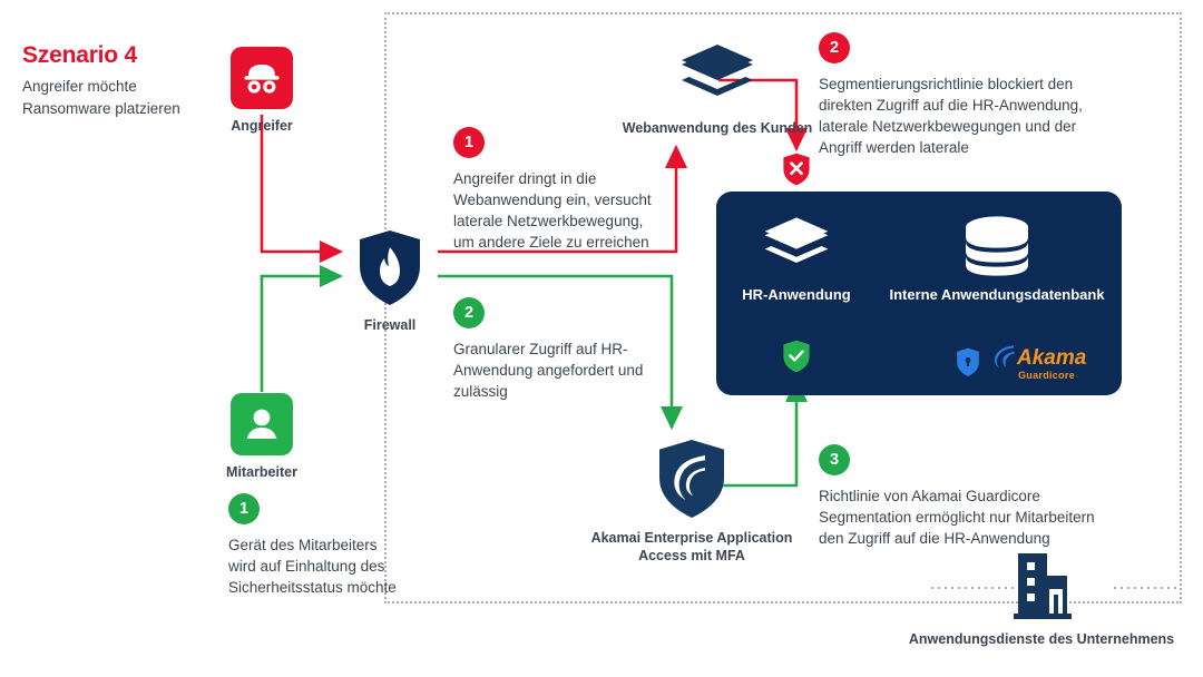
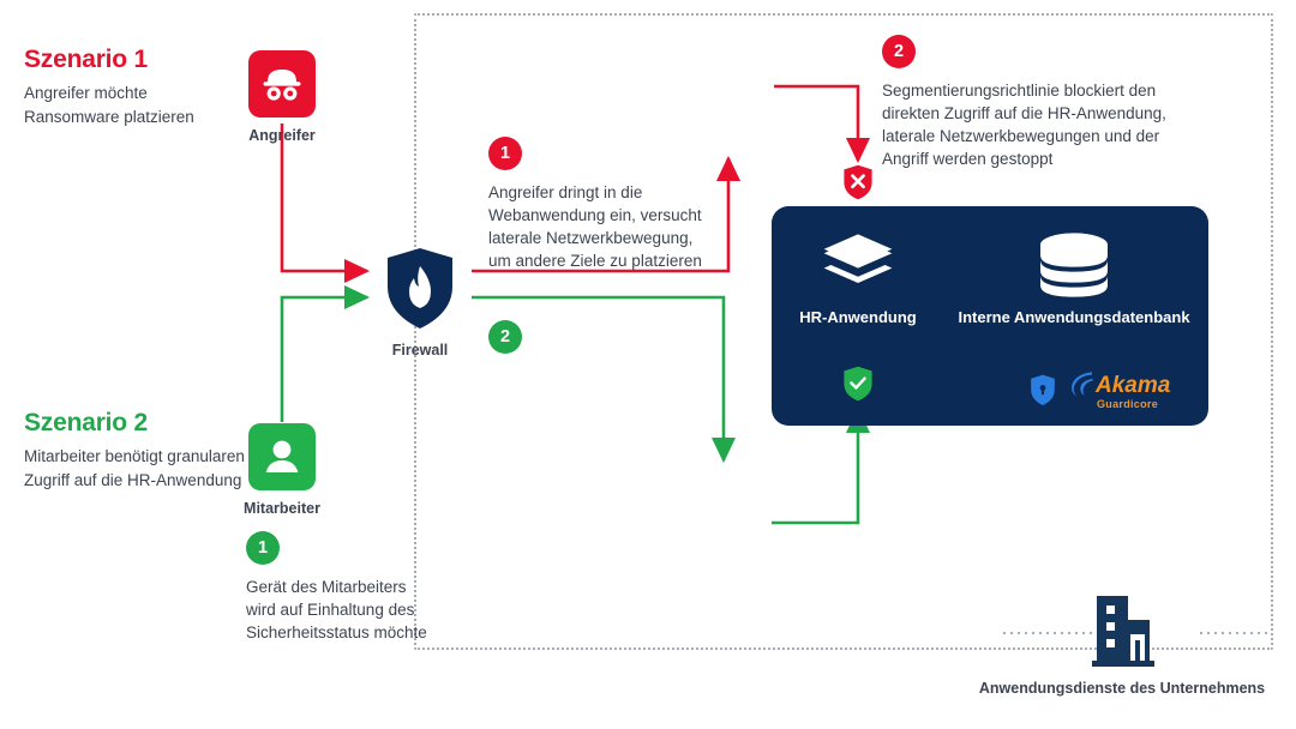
- Szenario 4
+ Szenario 1
  Angreifer möchte Ransomware platzieren
+ Szenario 2
+ Mitarbeiter benötigt granularen Zugriff auf die HR-Anwendung
  Angreifer
  Mitarbeiter
  Firewall
- Webanwendung des Kunden
  HR-Anwendung
  Interne Anwendungsdatenbank
  Akama
  Guardicore
- Akamai Enterprise Application Access mit MFA
  Anwendungsdienste des Unternehmens
  1
- Angreifer dringt in die Webanwendung ein, versucht laterale Netzwerkbewegung, um andere Ziele zu erreichen
+ Angreifer dringt in die Webanwendung ein, versucht laterale Netzwerkbewegung, um andere Ziele zu platzieren
  2
- Segmentierungsrichtlinie blockiert den direkten Zugriff auf die HR-Anwendung, laterale Netzwerkbewegungen und der Angriff werden laterale
+ Segmentierungsrichtlinie blockiert den direkten Zugriff auf die HR-Anwendung, laterale Netzwerkbewegungen und der Angriff werden gestoppt
  1
  Gerät des Mitarbeiters wird auf Einhaltung des Sicherheitsstatus möchte
  2
- Granularer Zugriff auf HR-Anwendung angefordert und zulässig
- 3
- Richtlinie von Akamai Guardicore Segmentation ermöglicht nur Mitarbeitern den Zugriff auf die HR-Anwendung
